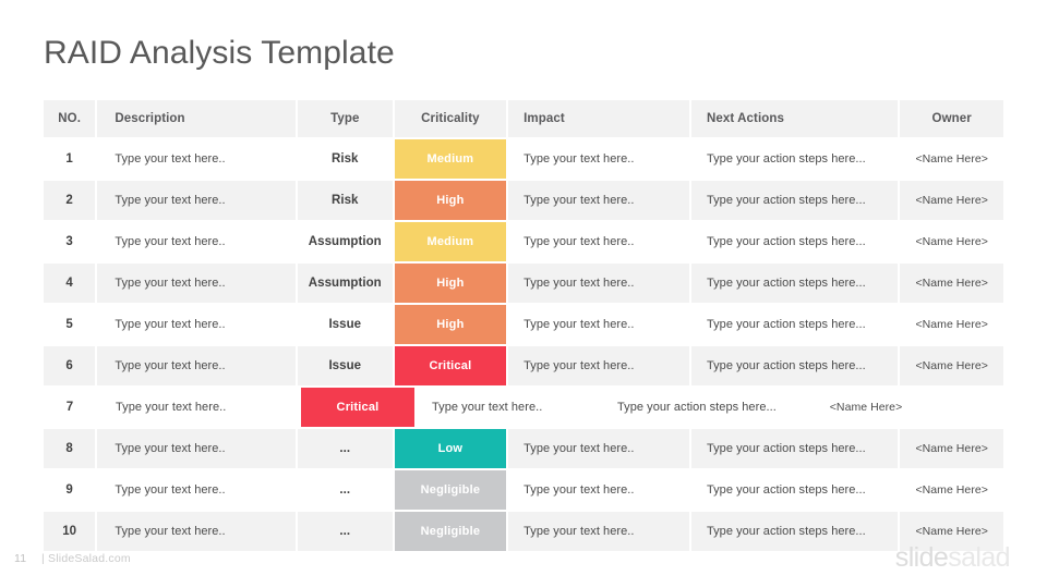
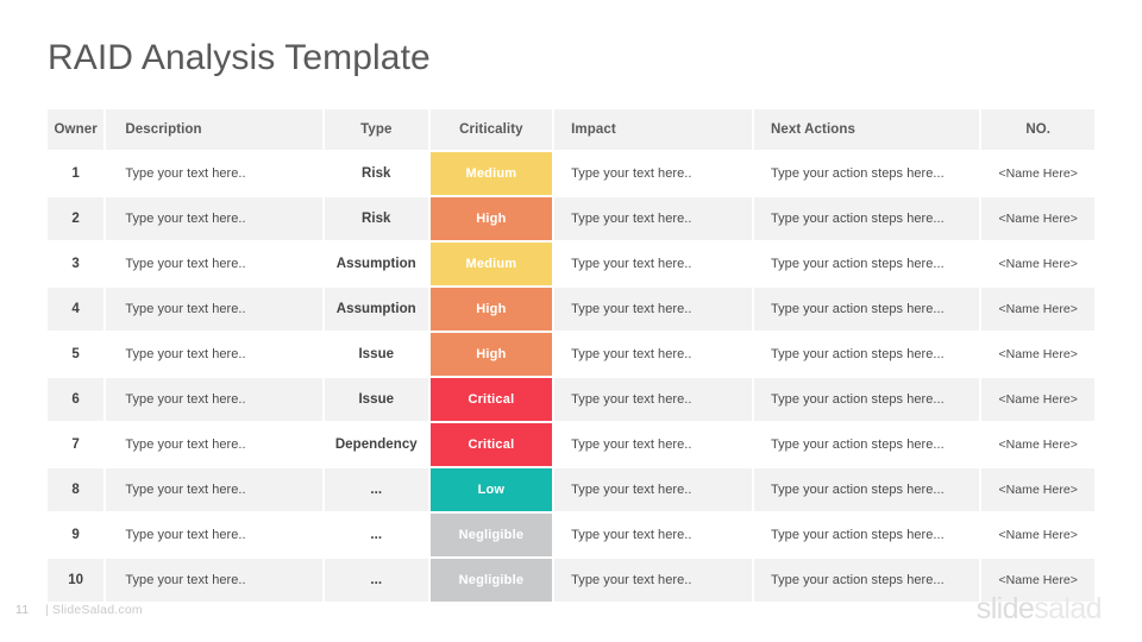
  RAID Analysis Template
- NO.
+ Owner
  Description
  Type
  Criticality
  Impact
  Next Actions
- Owner
+ NO.
  1
  Type your text here..
  Risk
  Medium
  Type your text here..
  Type your action steps here...
  <Name Here>
  2
  Type your text here..
  Risk
  High
  Type your text here..
  Type your action steps here...
  <Name Here>
  3
  Type your text here..
  Assumption
  Medium
  Type your text here..
  Type your action steps here...
  <Name Here>
  4
  Type your text here..
  Assumption
  High
  Type your text here..
  Type your action steps here...
  <Name Here>
  5
  Type your text here..
  Issue
  High
  Type your text here..
  Type your action steps here...
  <Name Here>
  6
  Type your text here..
  Issue
  Critical
  Type your text here..
  Type your action steps here...
  <Name Here>
  7
  Type your text here..
+ Dependency
  Critical
  Type your text here..
  Type your action steps here...
  <Name Here>
  8
  Type your text here..
  ...
  Low
  Type your text here..
  Type your action steps here...
  <Name Here>
  9
  Type your text here..
  ...
  Negligible
  Type your text here..
  Type your action steps here...
  <Name Here>
  10
  Type your text here..
  ...
  Negligible
  Type your text here..
  Type your action steps here...
  <Name Here>
  11
  | SlideSalad.com
